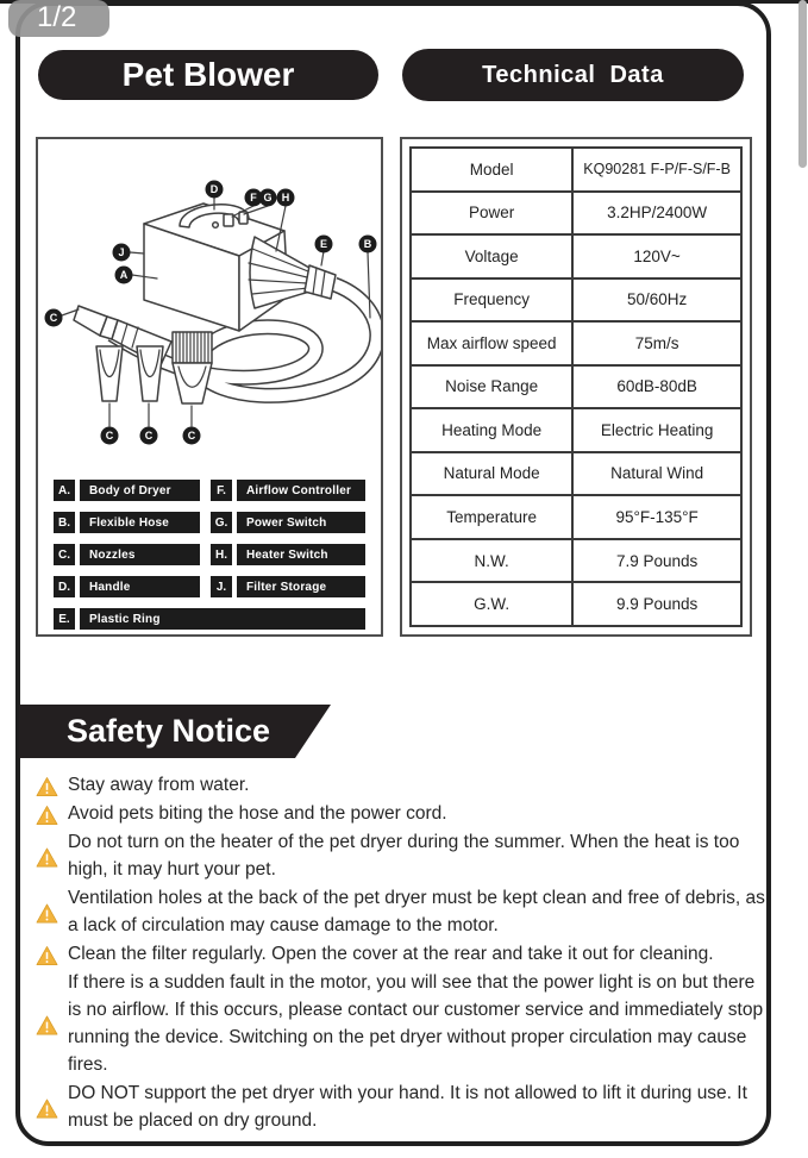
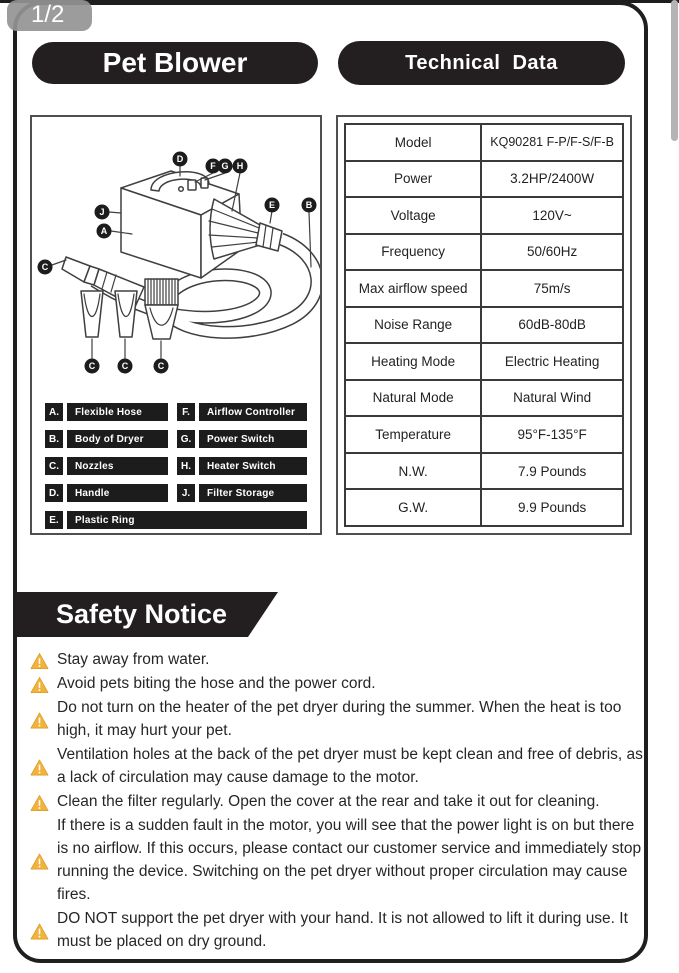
  1/2
  Pet Blower
  Technical Data
  D
  F
  G
  H
  E
  B
  J
  A
  C
  C
  C
  C
  A.
- Body of Dryer
+ Flexible Hose
  F.
  Airflow Controller
  B.
- Flexible Hose
+ Body of Dryer
  G.
  Power Switch
  C.
  Nozzles
  H.
  Heater Switch
  D.
  Handle
  J.
  Filter Storage
  E.
  Plastic Ring
  Model	KQ90281 F-P/F-S/F-B
  Power	3.2HP/2400W
  Voltage	120V~
  Frequency	50/60Hz
  Max airflow speed	75m/s
  Noise Range	60dB-80dB
  Heating Mode	Electric Heating
  Natural Mode	Natural Wind
  Temperature	95°F-135°F
  N.W.	7.9 Pounds
  G.W.	9.9 Pounds
  Safety Notice
  Stay away from water.
  Avoid pets biting the hose and the power cord.
  Do not turn on the heater of the pet dryer during the summer. When the heat is too high, it may hurt your pet.
  Ventilation holes at the back of the pet dryer must be kept clean and free of debris, as a lack of circulation may cause damage to the motor.
  Clean the filter regularly. Open the cover at the rear and take it out for cleaning.
  If there is a sudden fault in the motor, you will see that the power light is on but there is no airflow. If this occurs, please contact our customer service and immediately stop running the device. Switching on the pet dryer without proper circulation may cause fires.
  DO NOT support the pet dryer with your hand. It is not allowed to lift it during use. It must be placed on dry ground.
